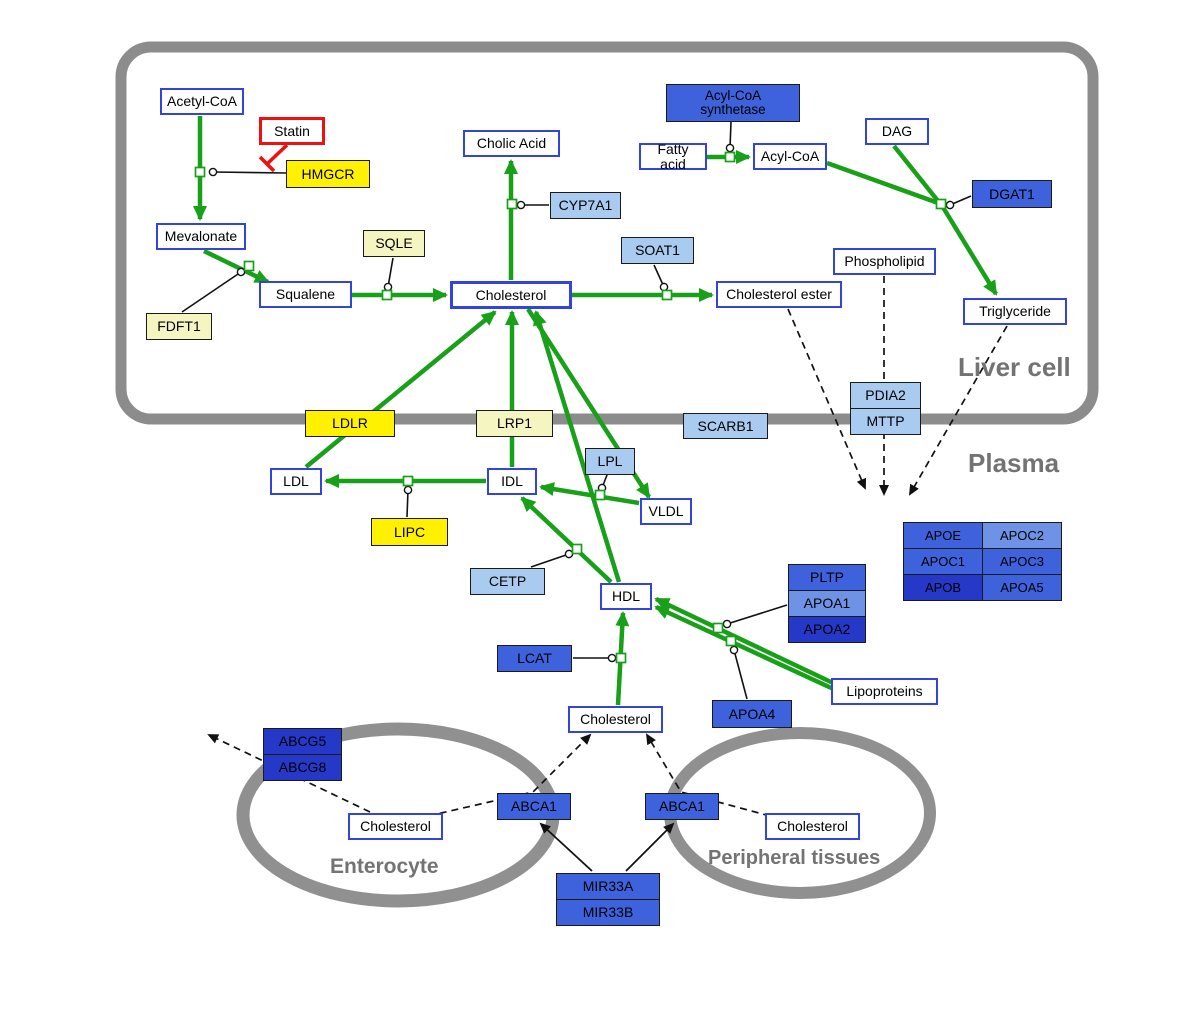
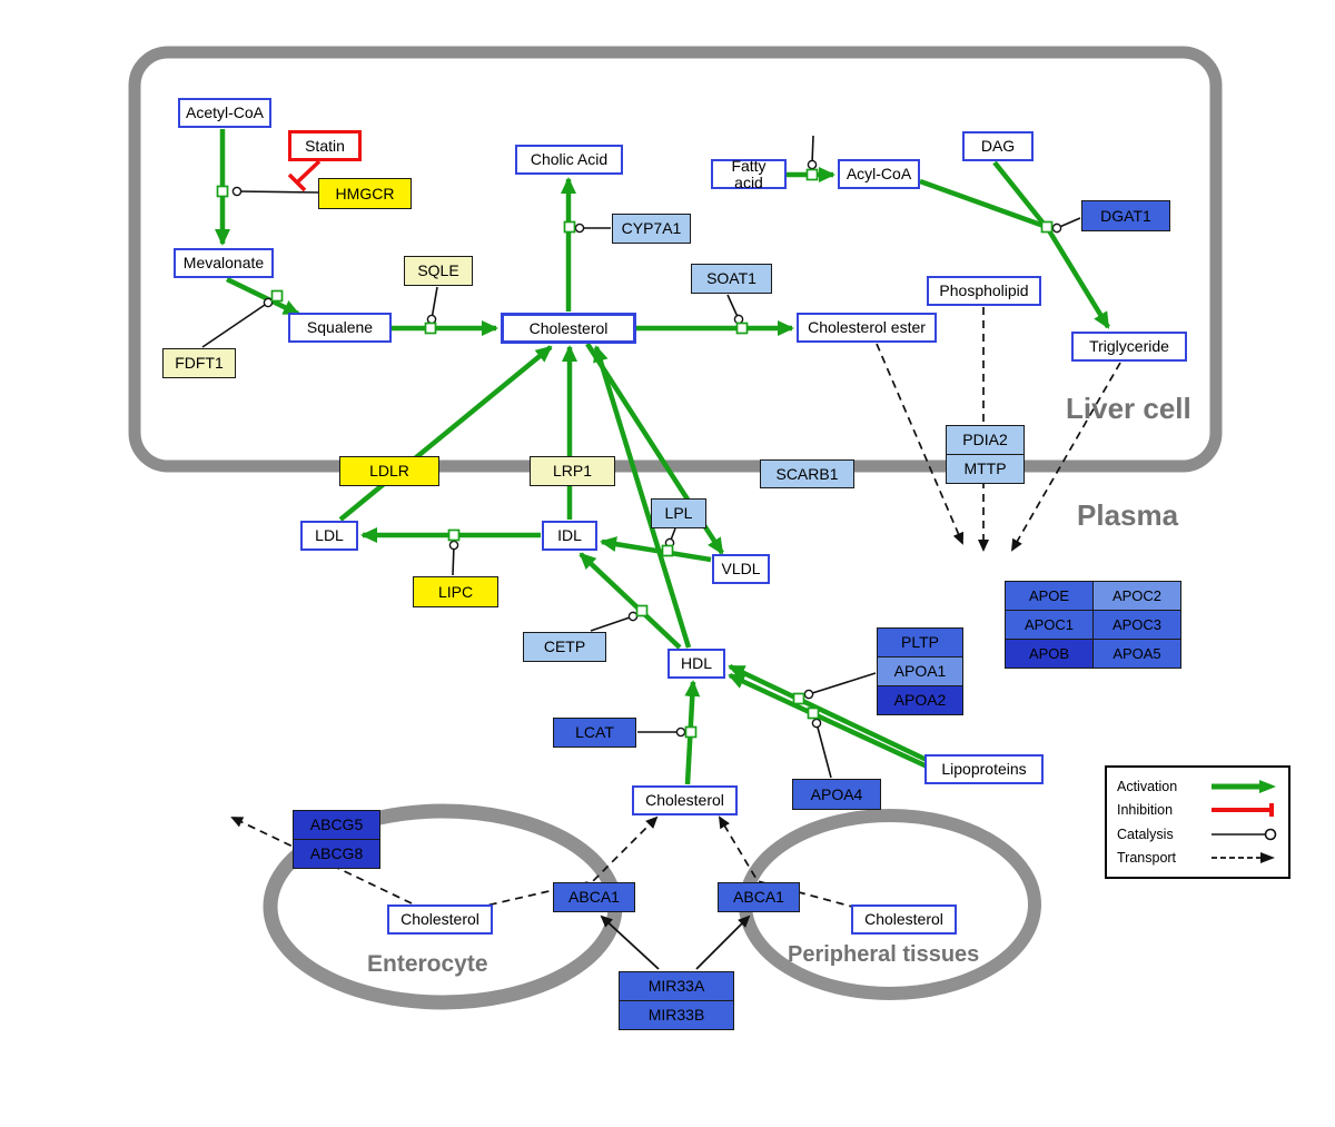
  Liver cell
  Plasma
  Enterocyte
  Peripheral tissues
  Acetyl-CoA
  Statin
  HMGCR
  Mevalonate
  SQLE
  FDFT1
  Squalene
  Cholesterol
  Cholic Acid
  CYP7A1
  SOAT1
  Cholesterol ester
- Acyl-CoA synthetase
  Fatty acid
  Acyl-CoA
  DAG
  DGAT1
  Phospholipid
  Triglyceride
  PDIA2
  MTTP
  LDLR
  LRP1
  SCARB1
  LDL
  IDL
  LPL
  VLDL
  LIPC
  CETP
  HDL
  PLTP
  APOA1
  APOA2
  LCAT
  APOA4
  Lipoproteins
  APOE
  APOC2
  APOC1
  APOC3
  APOB
  APOA5
  Cholesterol
  ABCG5
  ABCG8
  Cholesterol
  ABCA1
  ABCA1
  Cholesterol
  MIR33A
  MIR33B
+ Activation
+ Inhibition
+ Catalysis
+ Transport
